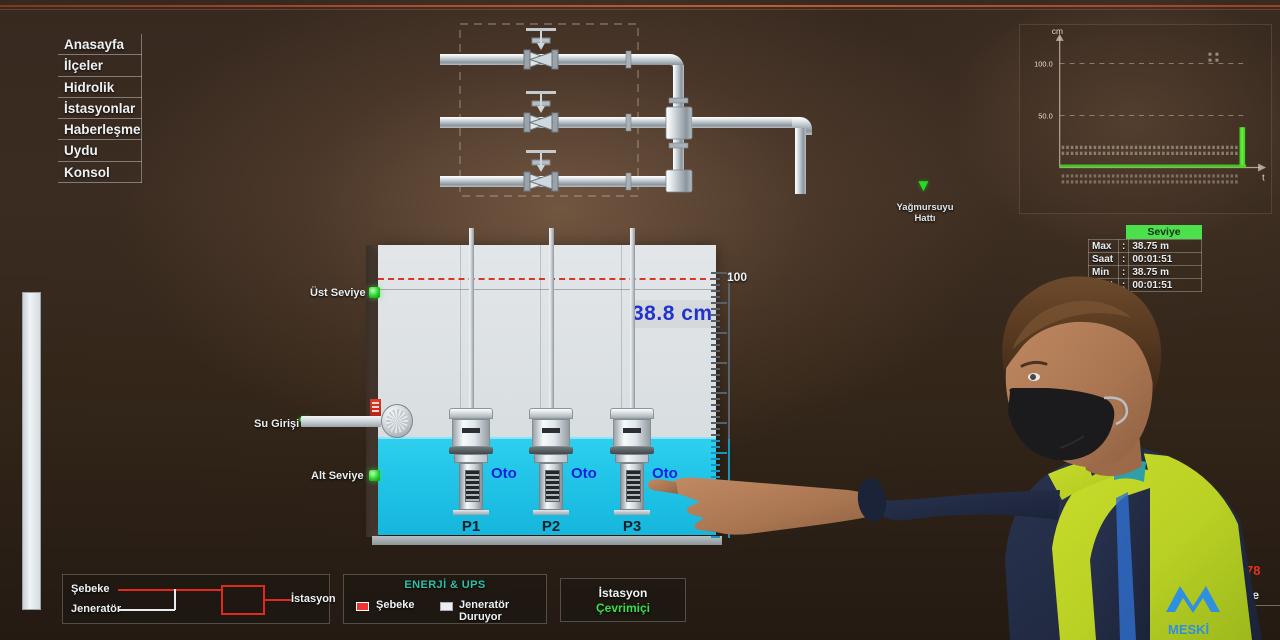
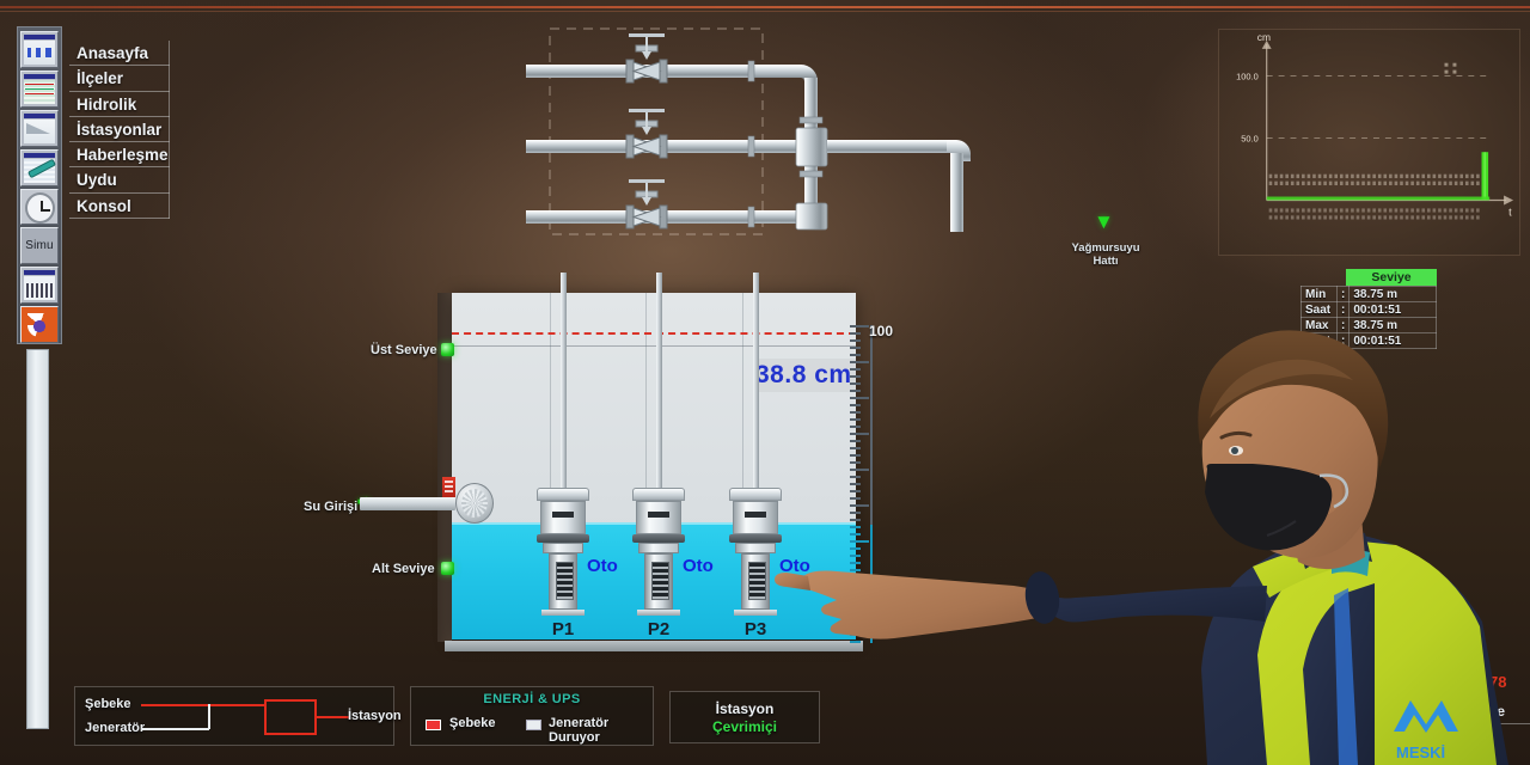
+ Simu
  Anasayfa
  İlçeler
  Hidrolik
  İstasyonlar
  Haberleşme
  Uydu
  Konsol
  ▼
  Yağmursuyu
  Hattı
  38.8 cm
  100
  Üst Seviye
  Alt Seviye
  Su Girişi
  Oto
  P1
  Oto
  P2
  Oto
  P3
  cm
  t
  50.0
  100.0
  Seviye
- Max	:	38.75 m
+ Min	:	38.75 m
  Saat	:	00:01:51
- Min	:	38.75 m
+ Max	:	38.75 m
  Şebeke
  Jeneratö
  İstasyon
  ENERJİ & UPS
  Şebeke
  Jeneratör Duruyor
  İstasyon
  Çevrimiçi
  78
  MESKİ
